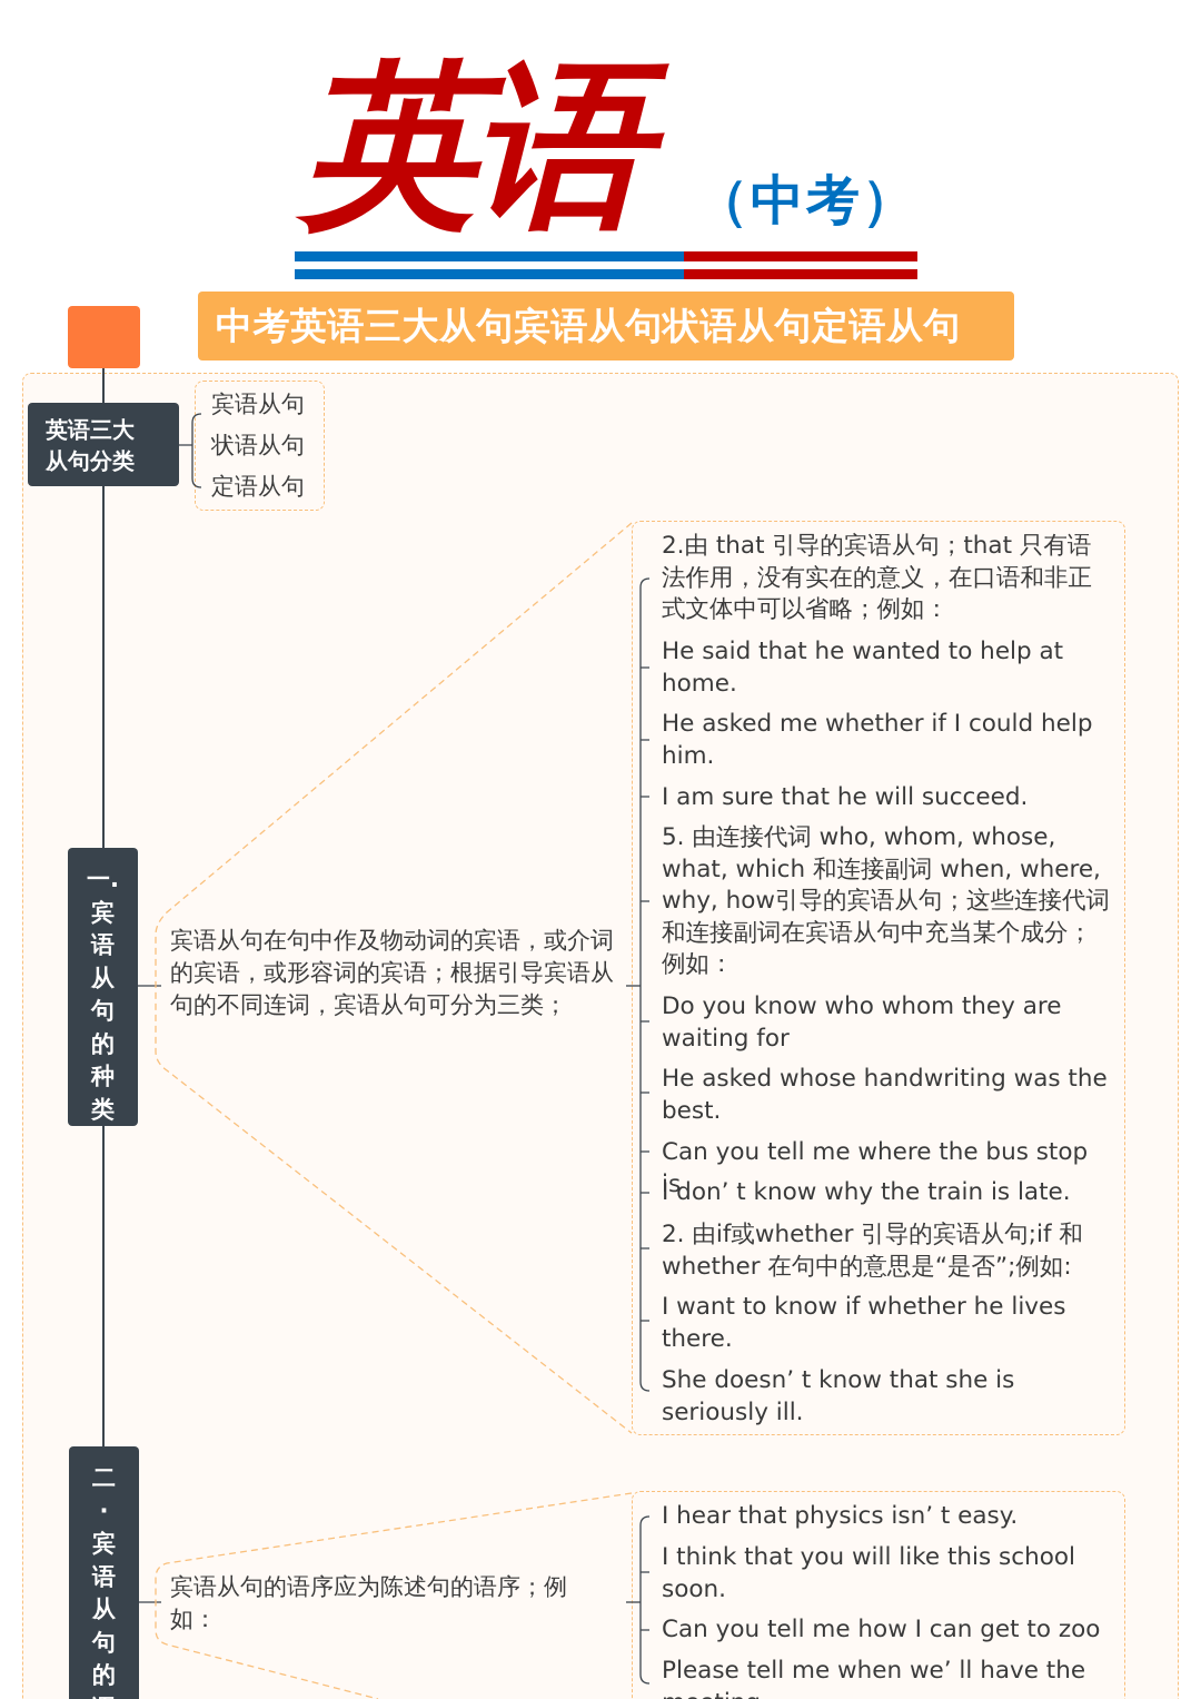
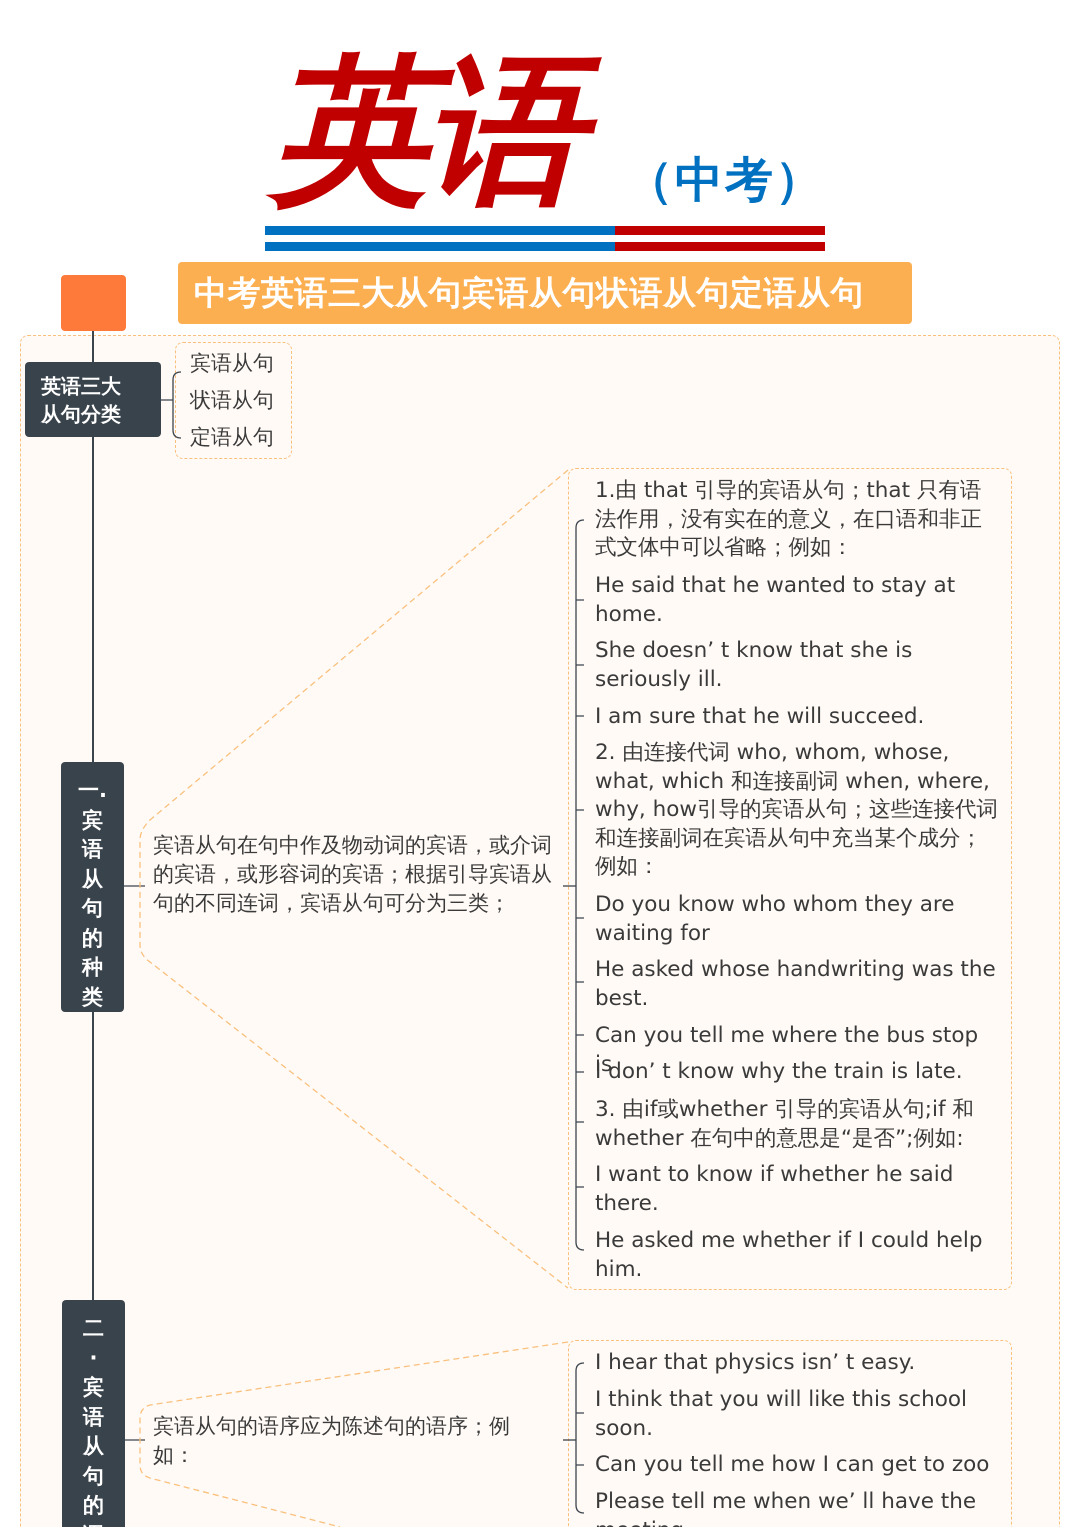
  英语
  （中考）
  中考英语三大从句宾语从句状语从句定语从句
  英语三大
  从句分类
  宾语从句
  状语从句
  定语从句
  一.
  宾
  语
  从
  句
  的
  种
  类
  宾语从句在句中作及物动词的宾语，或介词的宾语，或形容词的宾语；根据引导宾语从句的不同连词，宾语从句可分为三类；
- 2.由 that 引导的宾语从句；that 只有语法作用，没有实在的意义，在口语和非正式文体中可以省略；例如：
+ 1.由 that 引导的宾语从句；that 只有语法作用，没有实在的意义，在口语和非正式文体中可以省略；例如：
- He said that he wanted to help at home.
+ He said that he wanted to stay at home.
- He asked me whether if I could help him.
+ She doesn’ t know that she is seriously ill.
  I am sure that he will succeed.
- 5. 由连接代词 who, whom, whose, what, which 和连接副词 when, where, why, how引导的宾语从句；这些连接代词和连接副词在宾语从句中充当某个成分；例如：
+ 2. 由连接代词 who, whom, whose, what, which 和连接副词 when, where, why, how引导的宾语从句；这些连接代词和连接副词在宾语从句中充当某个成分；例如：
  Do you know who whom they are waiting for
  He asked whose handwriting was the best.
  Can you tell me where the bus stop is
  I don’ t know why the train is late.
- 2. 由if或whether 引导的宾语从句;if 和 whether 在句中的意思是“是否”;例如:
+ 3. 由if或whether 引导的宾语从句;if 和 whether 在句中的意思是“是否”;例如:
- I want to know if whether he lives there.
+ I want to know if whether he said there.
- She doesn’ t know that she is seriously ill.
+ He asked me whether if I could help him.
  二
  ·
  宾
  语
  从
  句
  的
  宾语从句的语序应为陈述句的语序；例如：
  I hear that physics isn’ t easy.
  I think that you will like this school soon.
  Can you tell me how I can get to zoo
  Please tell me when we’ ll have the
